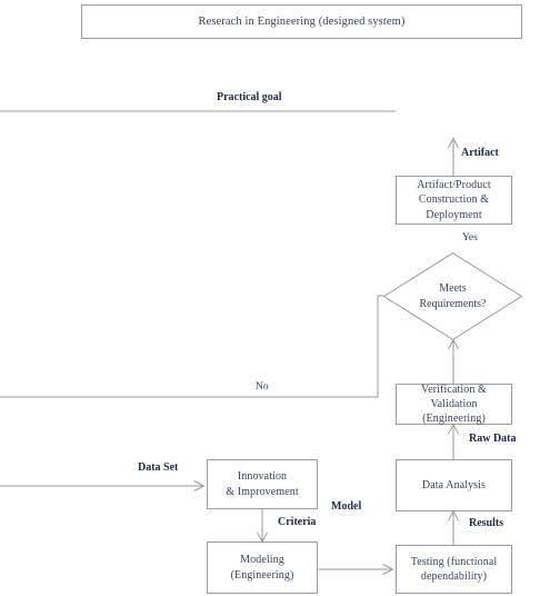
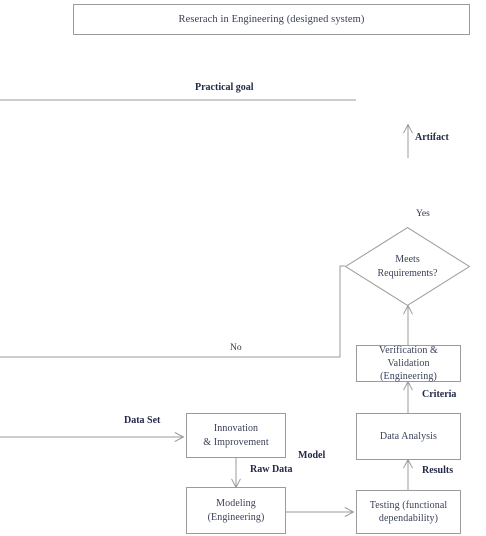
  Reserach in Engineering (designed system)
- Artifact/Product
- Construction & Deployment
  Meets
  Requirements?
  Verification & Validation
  (Engineering)
  Data Analysis
  Testing (functional
  dependability)
  Innovation
  & Improvement
  Modeling
  (Engineering)
  Practical goal
  Artifact
  Yes
  No
- Raw Data
+ Criteria
  Results
  Data Set
- Criteria
+ Raw Data
  Model
